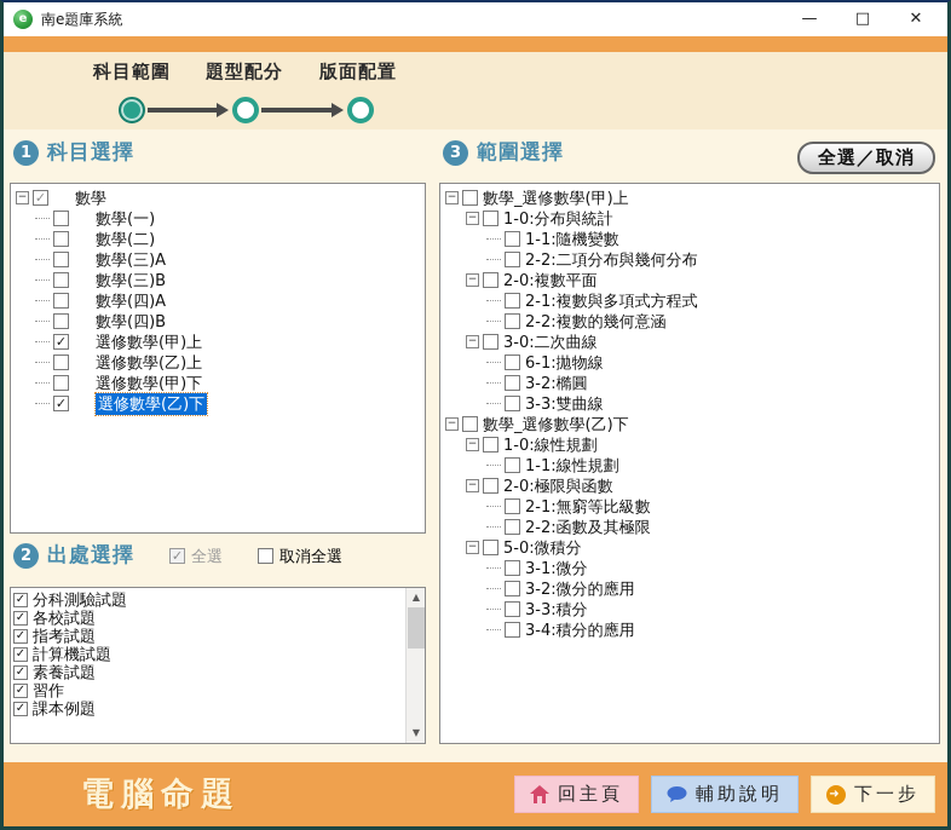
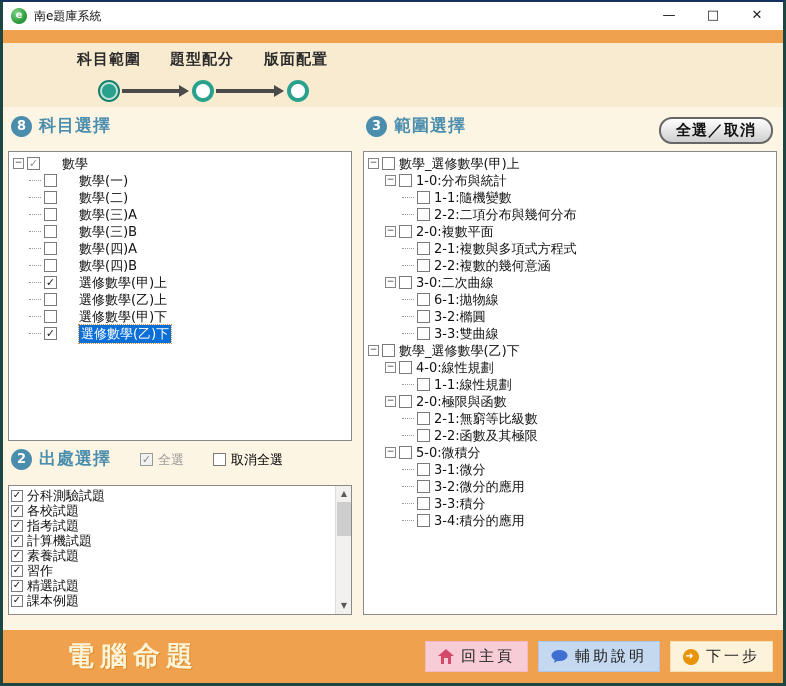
  e
  南e題庫系統
  —
  □
  ✕
  科目範圍
  題型配分
  版面配置
- 1
+ 8
  科目選擇
  −
  數學
  數學(一)
  數學(二)
  數學(三)A
  數學(三)B
  數學(四)A
  數學(四)B
  選修數學(甲)上
  選修數學(乙)上
  選修數學(甲)下
  選修數學(乙)下
  2
  出處選擇
  全選
  取消全選
  分科測驗試題
  各校試題
  指考試題
  計算機試題
  素養試題
  習作
+ 精選試題
  課本例題
  ▲
  ▼
  3
  範圍選擇
  全選／取消
  −
  數學_選修數學(甲)上
  −
  1-0:分布與統計
  1-1:隨機變數
  2-2:二項分布與幾何分布
  −
  2-0:複數平面
  2-1:複數與多項式方程式
  2-2:複數的幾何意涵
  −
  3-0:二次曲線
  6-1:拋物線
  3-2:橢圓
  3-3:雙曲線
  −
  數學_選修數學(乙)下
  −
- 1-0:線性規劃
+ 4-0:線性規劃
  1-1:線性規劃
  −
  2-0:極限與函數
  2-1:無窮等比級數
  2-2:函數及其極限
  −
  5-0:微積分
  3-1:微分
  3-2:微分的應用
  3-3:積分
  3-4:積分的應用
  電腦命題
  回主頁
  輔助說明
  ➜
  下一步
